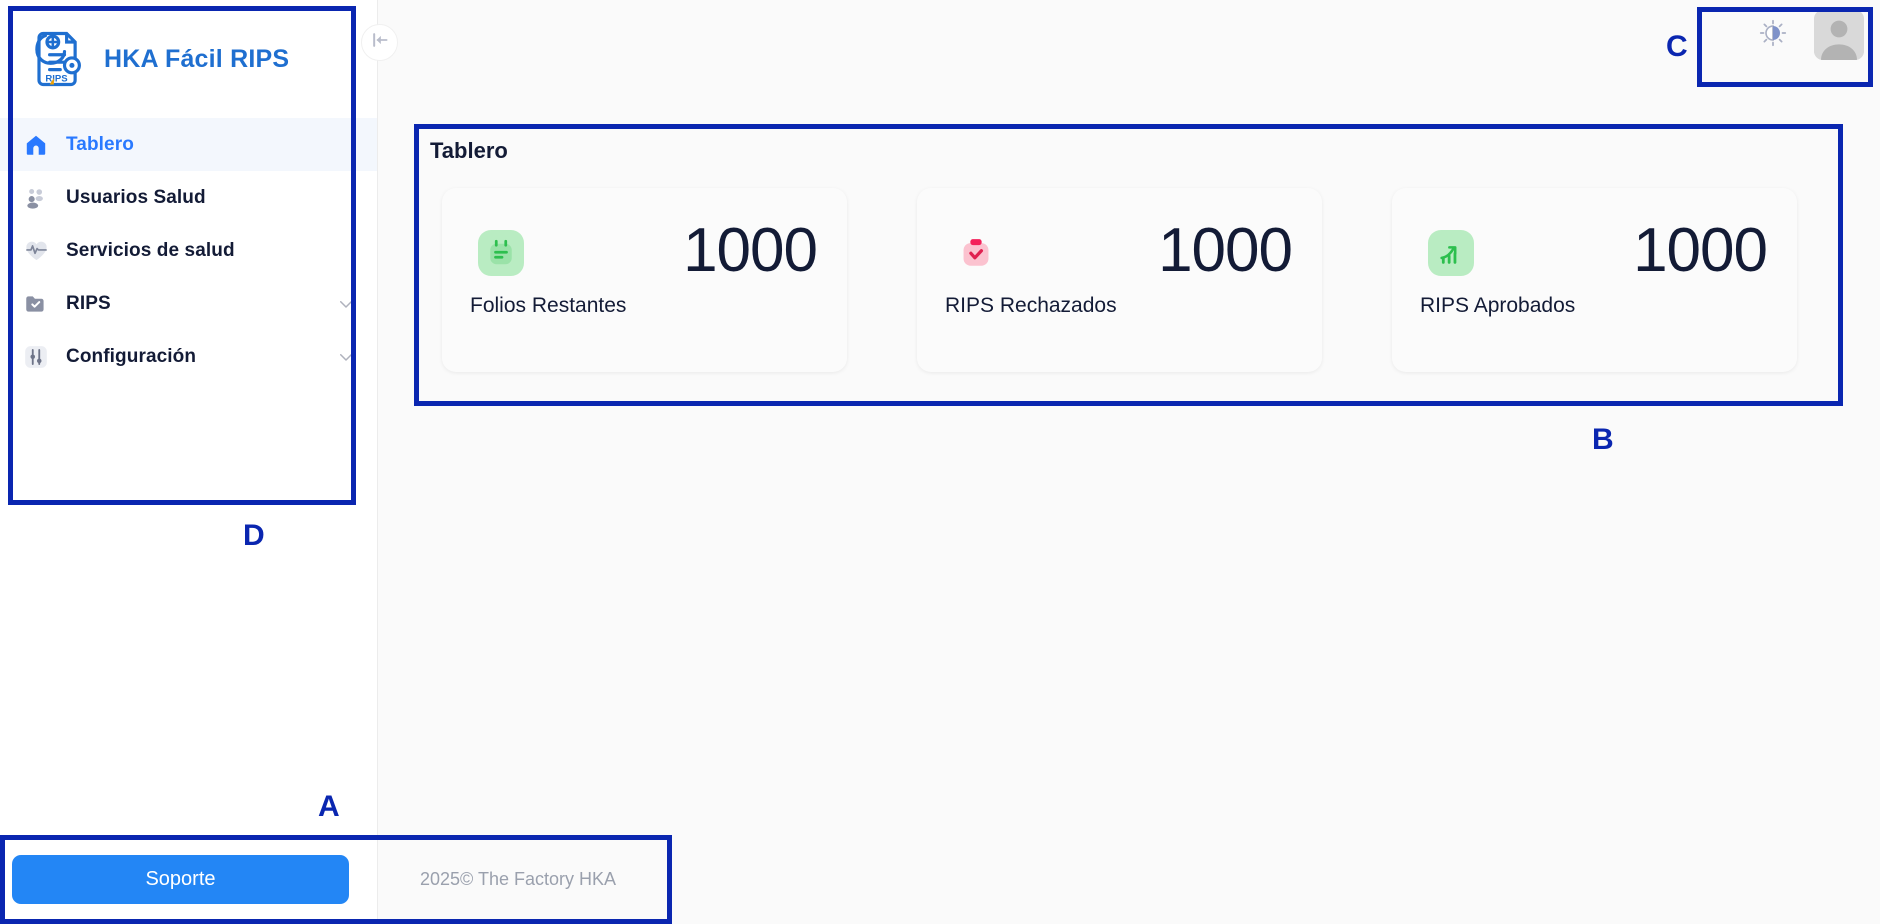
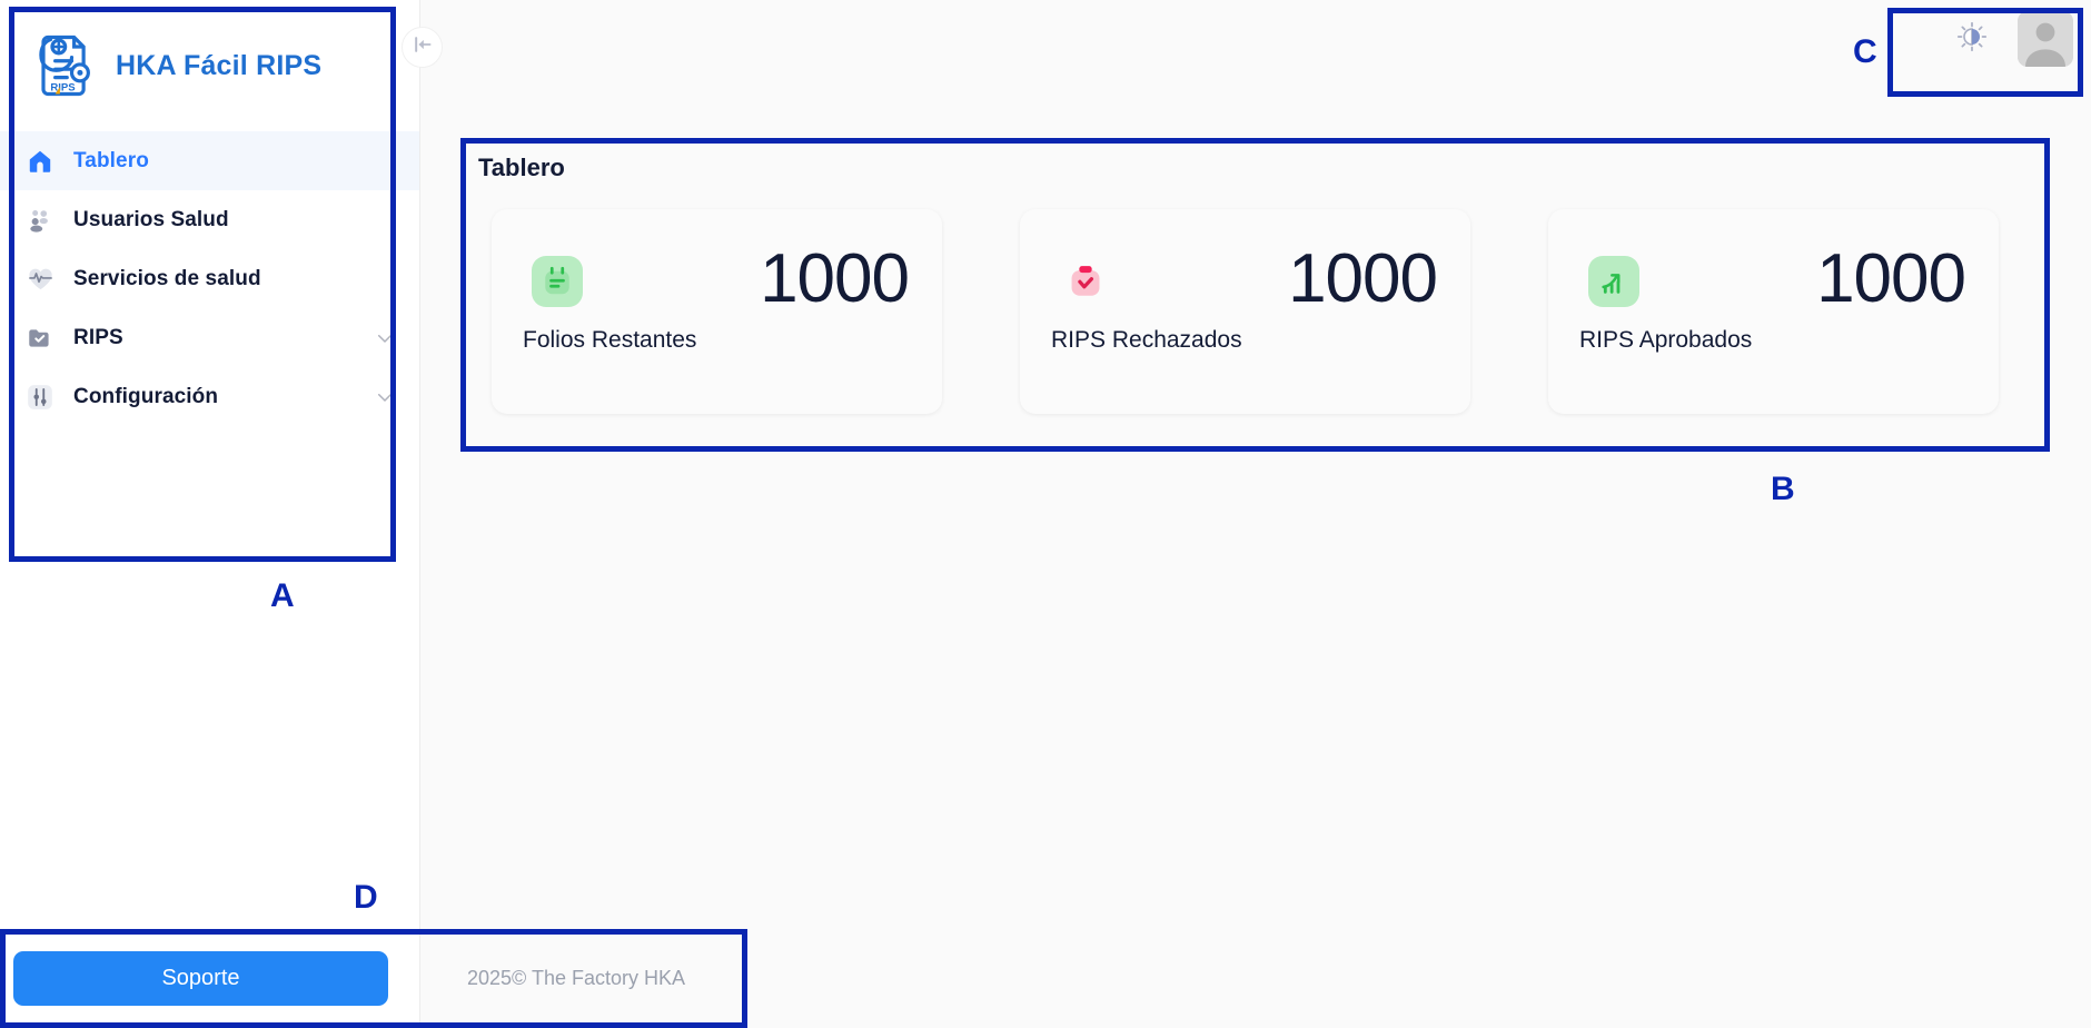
  RPS
  HKA Fácil RIPS
  Tablero
  Usuarios Salud
  Servicios de salud
  RIPS
  Configuración
  Soporte
  2025© The Factory HKA
  Tablero
  Folios Restantes
  1000
  RIPS Rechazados
  1000
  RIPS Aprobados
  1000
- D
+ A
  B
  C
- A
+ D
